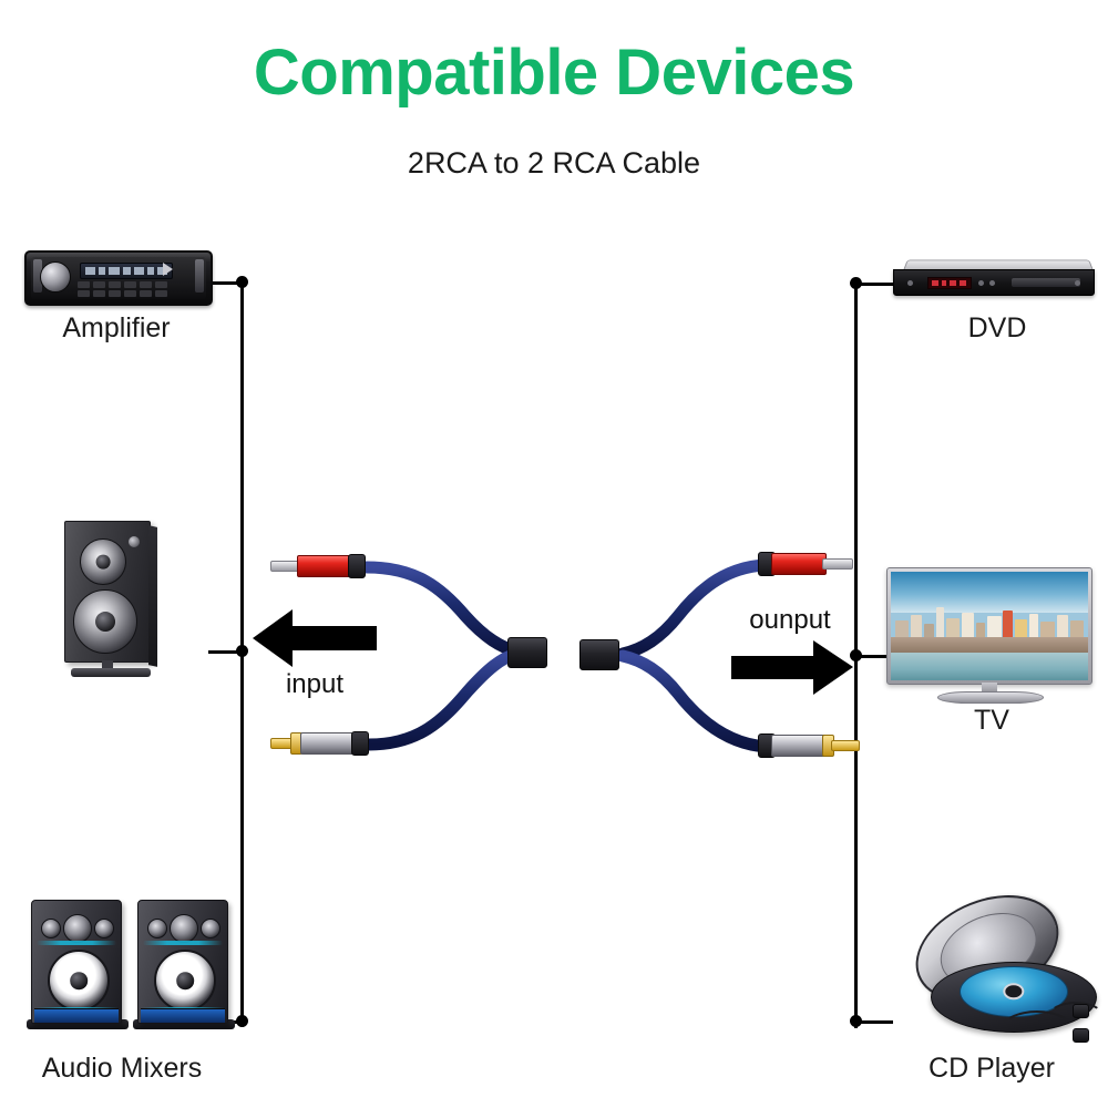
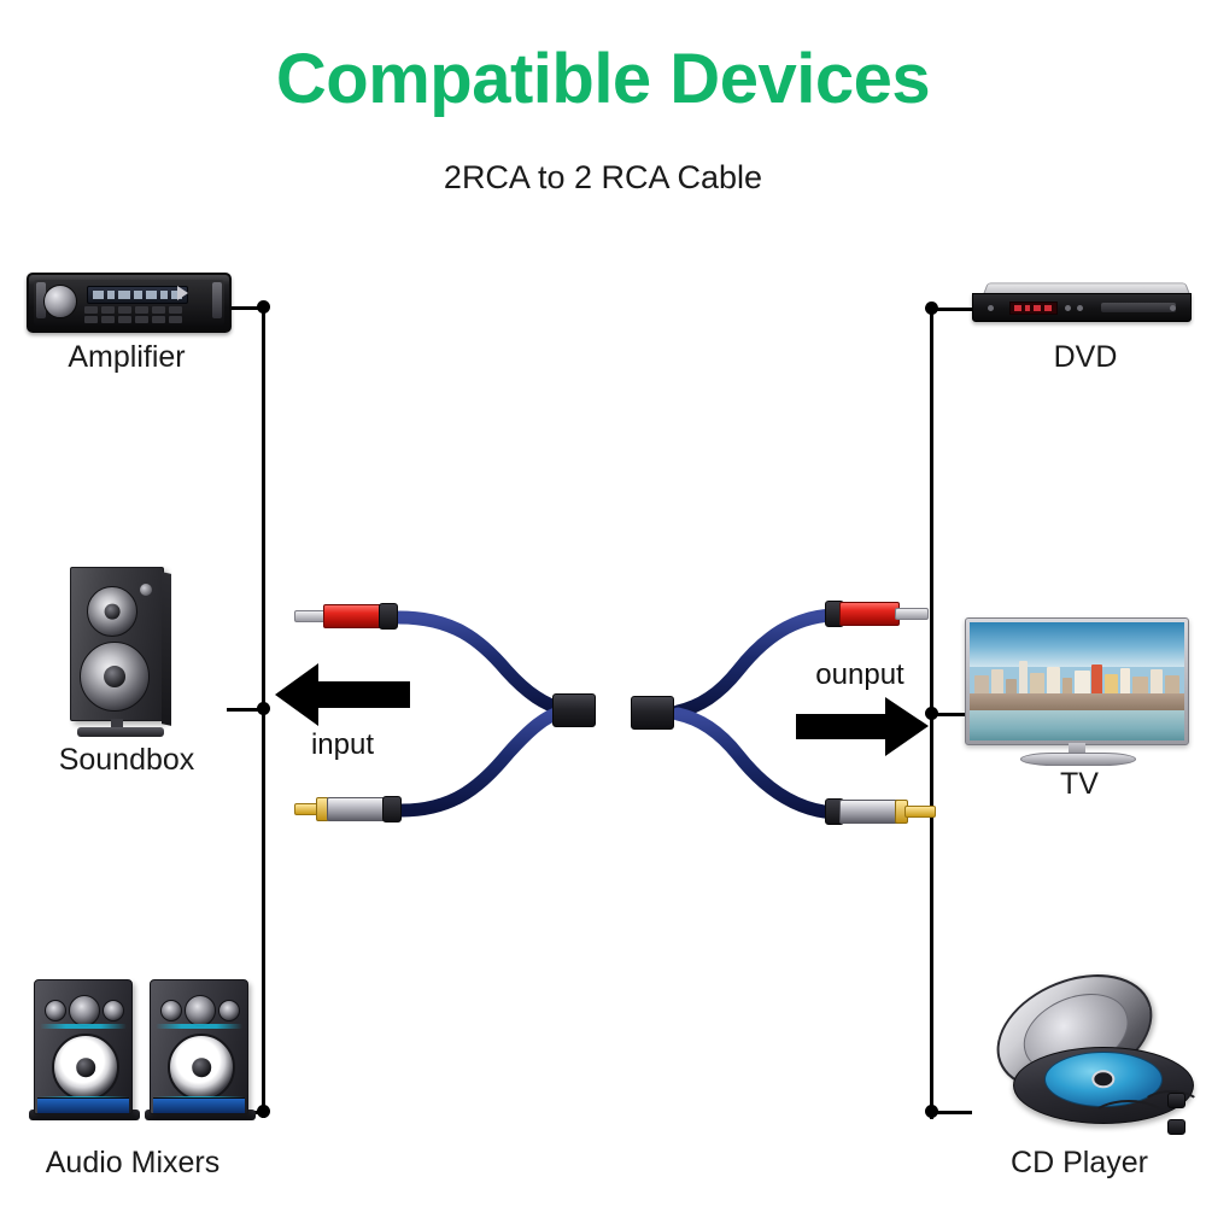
  Compatible Devices
  2RCA to 2 RCA Cable
  Amplifier
+ Soundbox
  Audio Mixers
  DVD
  TV
  CD Player
  input
  ounput
